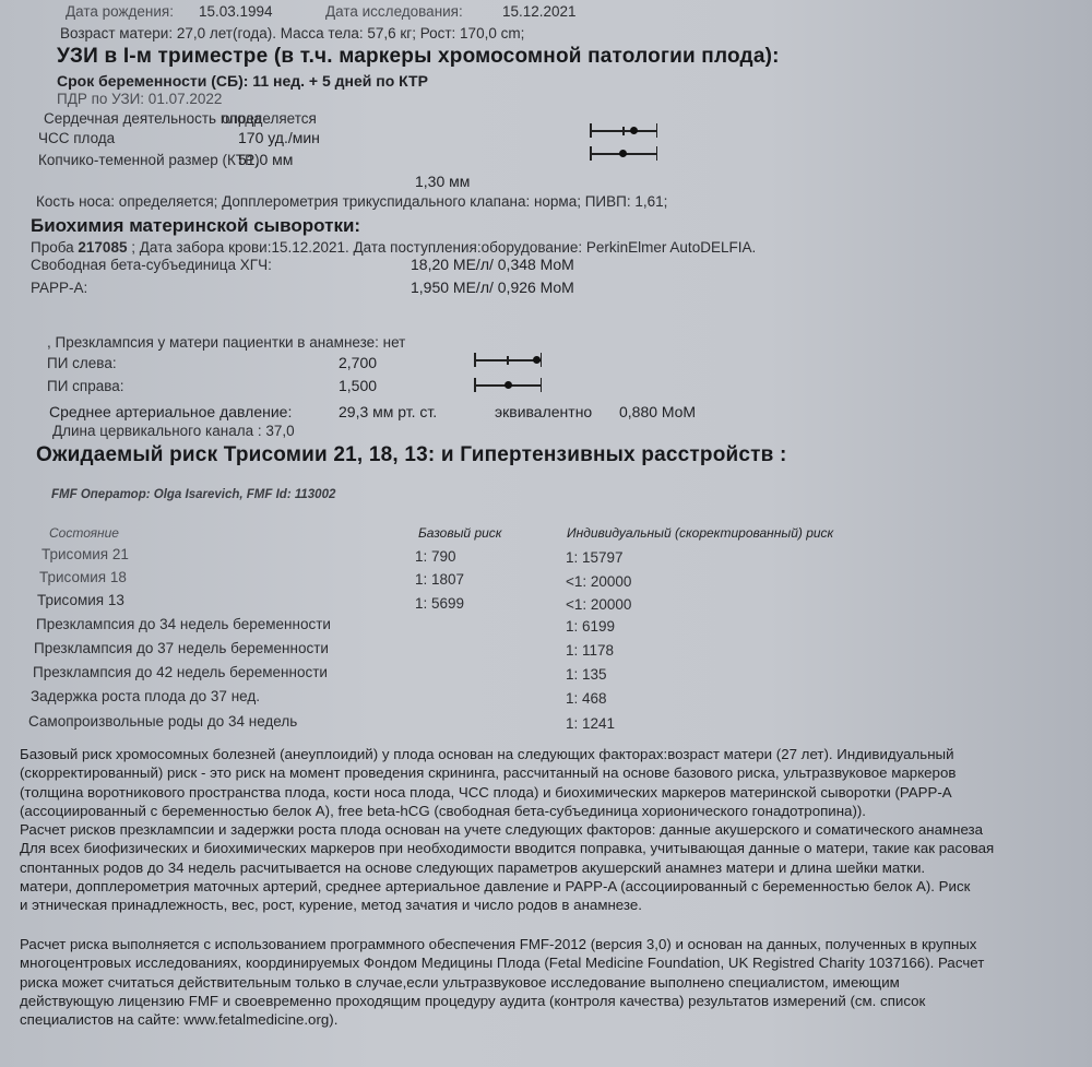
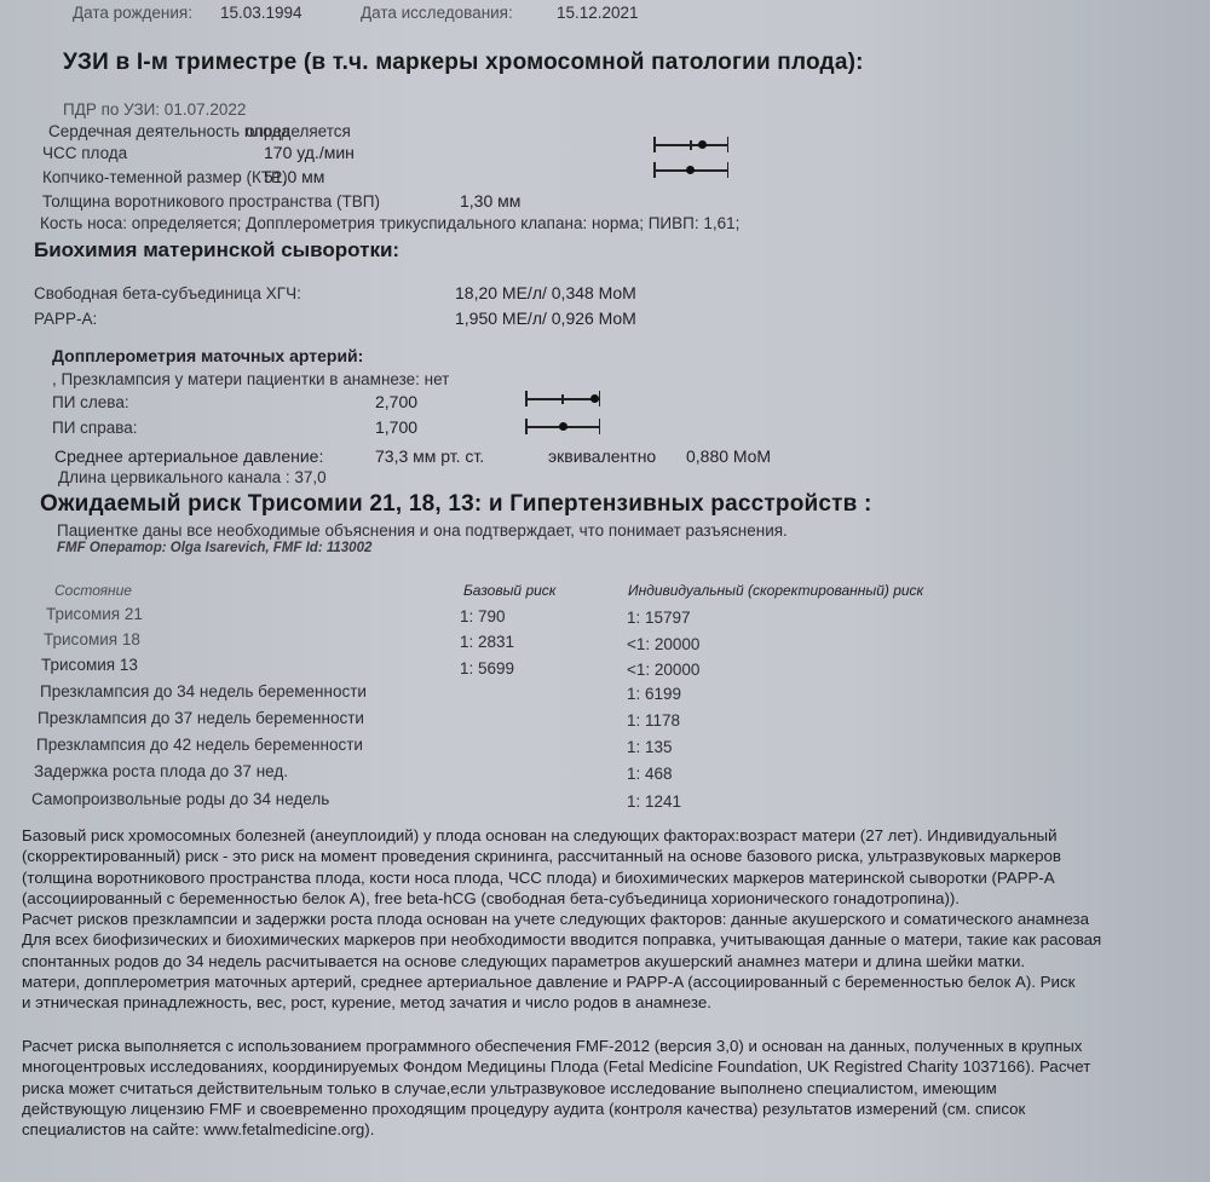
  Дата рождения:
  15.03.1994
  Дата исследования:
  15.12.2021
- Возраст матери: 27,0 лет(года). Масса тела: 57,6 кг; Рост: 170,0 cm;
  УЗИ в I-м триместре (в т.ч. маркеры хромосомной патологии плода):
- Срок беременности (СБ): 11 нед. + 5 дней по КТР
  ПДР по УЗИ: 01.07.2022
  Сердечная деятельность плода
  определяется
  ЧСС плода
  170 уд./мин
  Копчико-теменной размер (КТР)
  51,0 мм
+ Толщина воротникового пространства (ТВП)
  1,30 мм
  Кость носа: определяется; Допплерометрия трикуспидального клапана: норма; ПИВП: 1,61;
  Биохимия материнской сыворотки:
- Проба 217085 ; Дата забора крови:15.12.2021. Дата поступления:оборудование: PerkinElmer AutoDELFIA.
  Свободная бета-субъединица ХГЧ:
  18,20 МЕ/л/ 0,348 MoM
  PAPP-A:
  1,950 МЕ/л/ 0,926 MoM
+ Допплерометрия маточных артерий:
  , Презклампсия у матери пациентки в анамнезе: нет
  ПИ слева:
  2,700
  ПИ справа:
- 1,500
+ 1,700
  Среднее артериальное давление:
- 29,3 мм рт. ст.
+ 73,3 мм рт. ст.
  эквивалентно
  0,880 MoM
  Длина цервикального канала : 37,0
  Ожидаемый риск Трисомии 21, 18, 13: и Гипертензивных расстройств :
+ Пациентке даны все необходимые объяснения и она подтверждает, что понимает разъяснения.
  FMF Оператор: Olga Isarevich, FMF Id: 113002
  Состояние
  Базовый риск
  Индивидуальный (скоректированный) риск
  Трисомия 21
  1: 790
  1: 15797
  Трисомия 18
- 1: 1807
+ 1: 2831
  <1: 20000
  Трисомия 13
  1: 5699
  <1: 20000
  Презклампсия до 34 недель беременности
  1: 6199
  Презклампсия до 37 недель беременности
  1: 1178
  Презклампсия до 42 недель беременности
  1: 135
  Задержка роста плода до 37 нед.
  1: 468
  Самопроизвольные роды до 34 недель
  1: 1241
  Базовый риск хромосомных болезней (анеуплоидий) у плода основан на следующих факторах:возраст матери (27 лет). Индивидуальный
- (скорректированный) риск - это риск на момент проведения скрининга, рассчитанный на основе базового риска, ультразвуковое маркеров
+ (скорректированный) риск - это риск на момент проведения скрининга, рассчитанный на основе базового риска, ультразвуковых маркеров
  (толщина воротникового пространства плода, кости носа плода, ЧСС плода) и биохимических маркеров материнской сыворотки (PAPP-A
  (ассоциированный с беременностью белок А), free beta-hCG (свободная бета-субъединица хорионического гонадотропина)).
  Расчет рисков презклампсии и задержки роста плода основан на учете следующих факторов: данные акушерского и соматического анамнеза
  Для всех биофизических и биохимических маркеров при необходимости вводится поправка, учитывающая данные о матери, такие как расовая
  спонтанных родов до 34 недель расчитывается на основе следующих параметров акушерский анамнез матери и длина шейки матки.
  матери, допплерометрия маточных артерий, среднее артериальное давление и PAPP-A (ассоциированный с беременностью белок А). Риск
  и этническая принадлежность, вес, рост, курение, метод зачатия и число родов в анамнезе.
  Расчет риска выполняется с использованием программного обеспечения FMF-2012 (версия 3,0) и основан на данных, полученных в крупных
  многоцентровых исследованиях, координируемых Фондом Медицины Плода (Fetal Medicine Foundation, UK Registred Charity 1037166). Расчет
  риска может считаться действительным только в случае,если ультразвуковое исследование выполнено специалистом, имеющим
  действующую лицензию FMF и своевременно проходящим процедуру аудита (контроля качества) результатов измерений (см. список
  специалистов на сайте: www.fetalmedicine.org).
